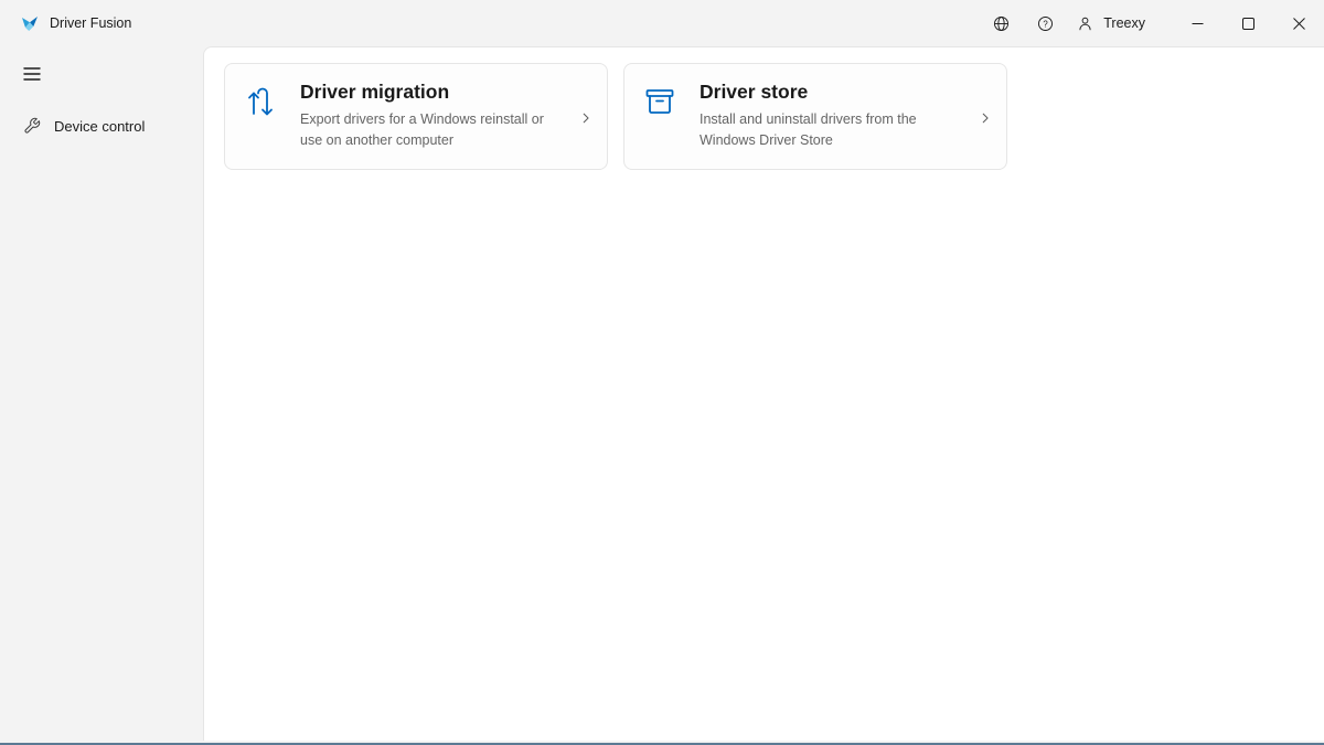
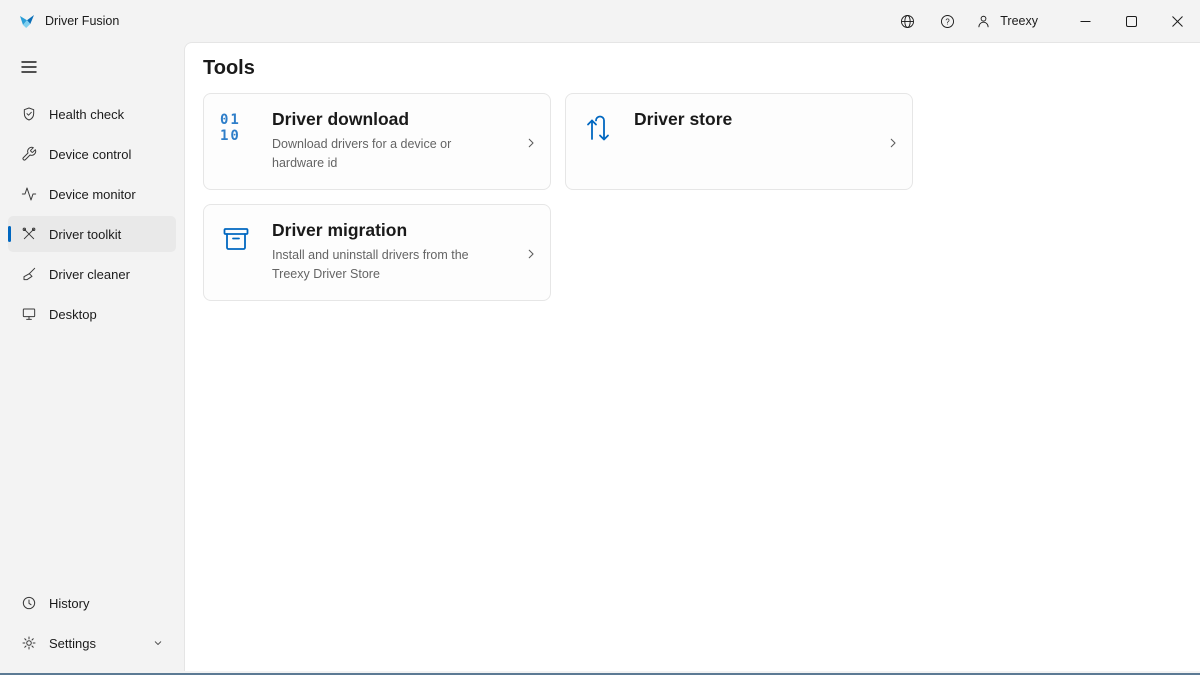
  Driver Fusion
  ?
  Treexy
+ Health check
  Device control
+ Device monitor
+ Driver toolkit
+ Driver cleaner
+ Desktop
+ History
+ Settings
+ Tools
+ 01
+ 10
+ Driver download
+ Download drivers for a device or hardware id
- Driver migration
+ Driver store
- Export drivers for a Windows reinstall or use on another computer
- Driver store
+ Driver migration
- Install and uninstall drivers from the Windows Driver Store
+ Install and uninstall drivers from the Treexy Driver Store
